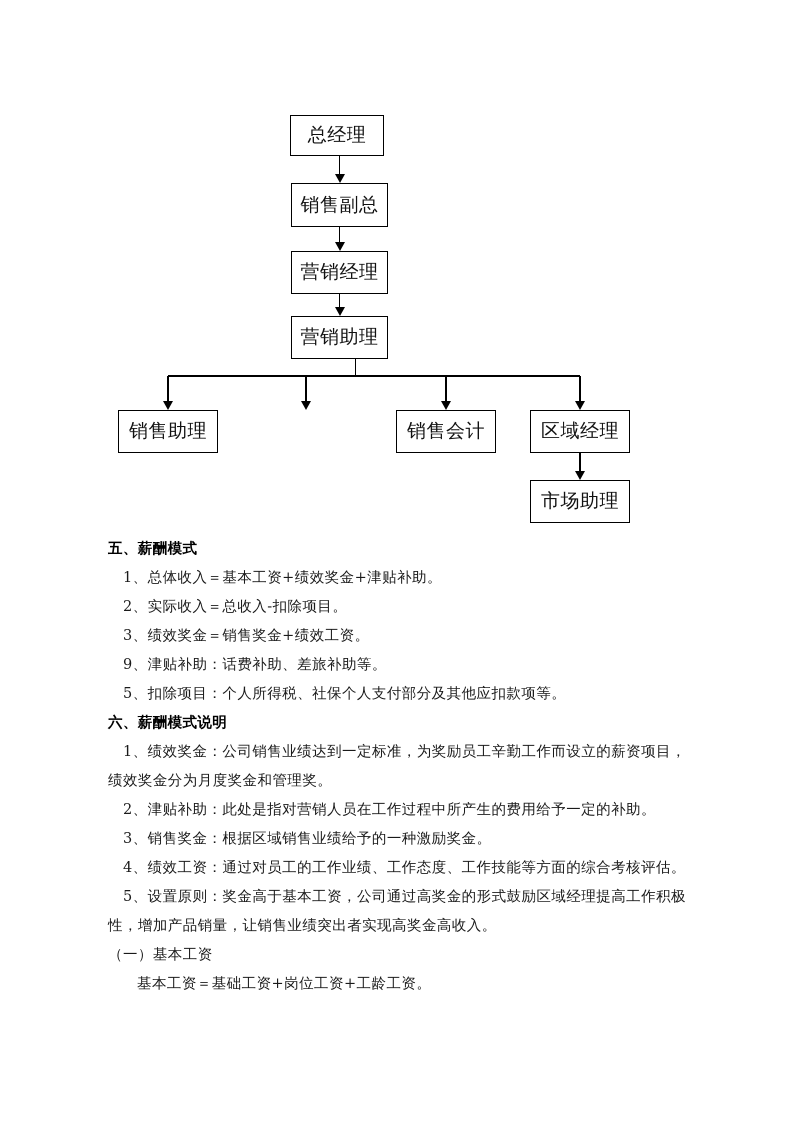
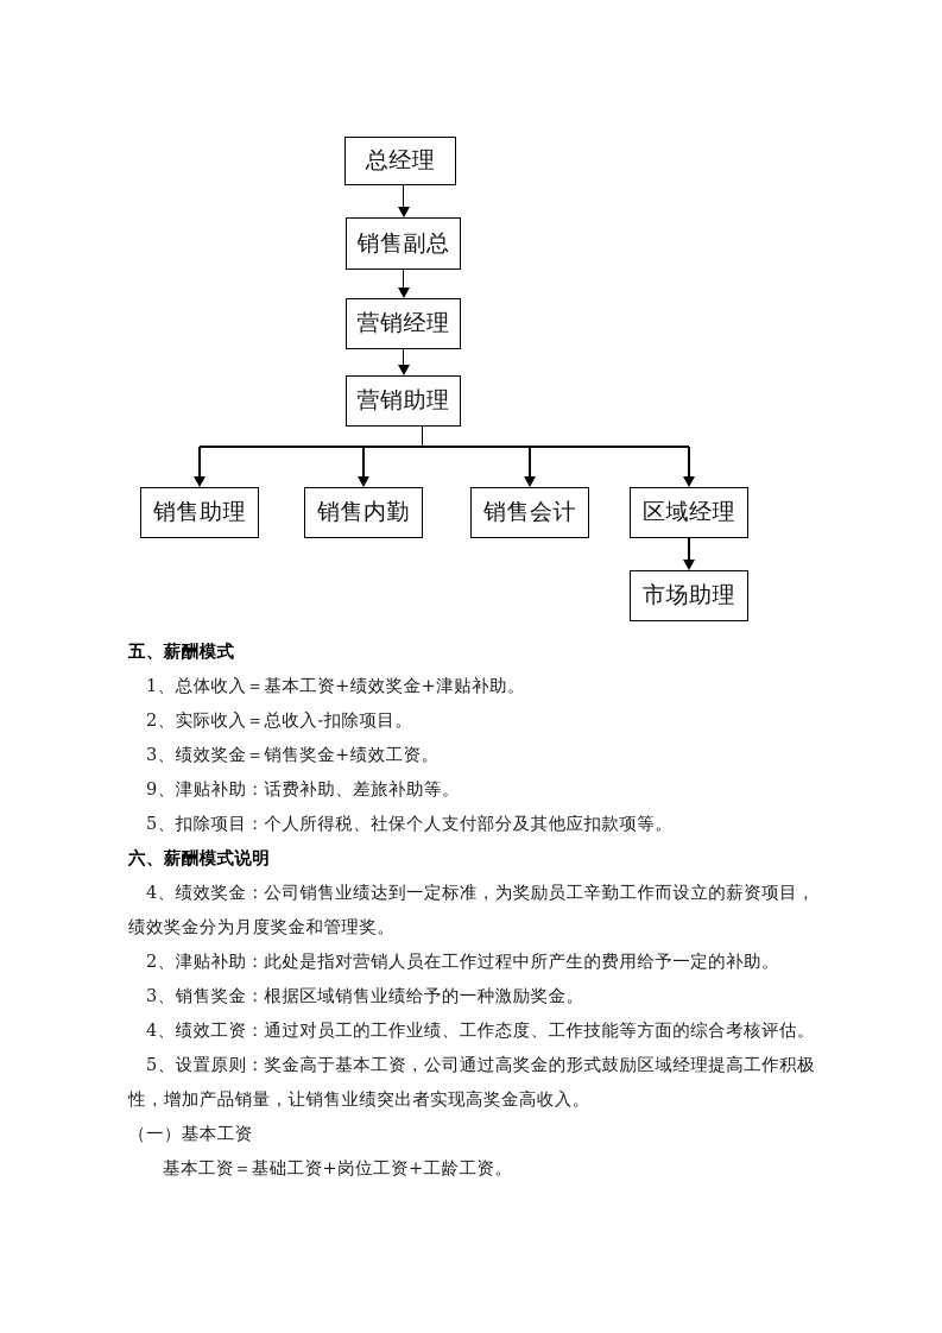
  总经理
  销售副总
  营销经理
  营销助理
  销售助理
+ 销售内勤
  销售会计
  区域经理
  市场助理
  五、薪酬模式
  1、总体收入＝基本工资+绩效奖金+津贴补助。
  2、实际收入＝总收入-扣除项目。
  3、绩效奖金＝销售奖金+绩效工资。
  9、津贴补助：话费补助、差旅补助等。
  5、扣除项目：个人所得税、社保个人支付部分及其他应扣款项等。
  六、薪酬模式说明
- 1、绩效奖金：公司销售业绩达到一定标准，为奖励员工辛勤工作而设立的薪资项目，绩效奖金分为月度奖金和管理奖。
+ 4、绩效奖金：公司销售业绩达到一定标准，为奖励员工辛勤工作而设立的薪资项目，绩效奖金分为月度奖金和管理奖。
  2、津贴补助：此处是指对营销人员在工作过程中所产生的费用给予一定的补助。
  3、销售奖金：根据区域销售业绩给予的一种激励奖金。
  4、绩效工资：通过对员工的工作业绩、工作态度、工作技能等方面的综合考核评估。
  5、设置原则：奖金高于基本工资，公司通过高奖金的形式鼓励区域经理提高工作积极性，增加产品销量，让销售业绩突出者实现高奖金高收入。
  （一）基本工资
  基本工资＝基础工资+岗位工资+工龄工资。
